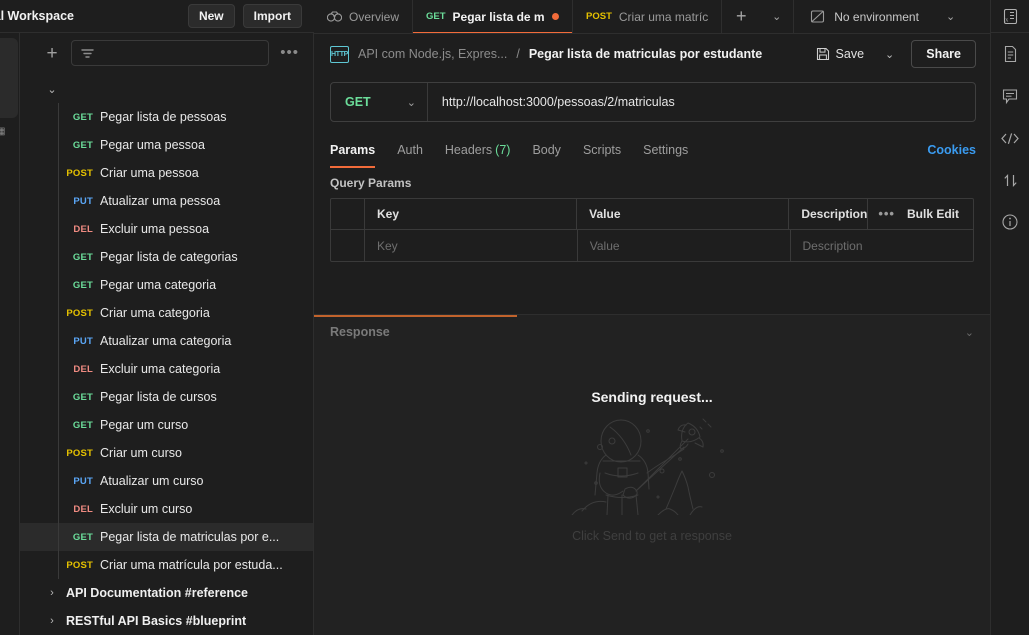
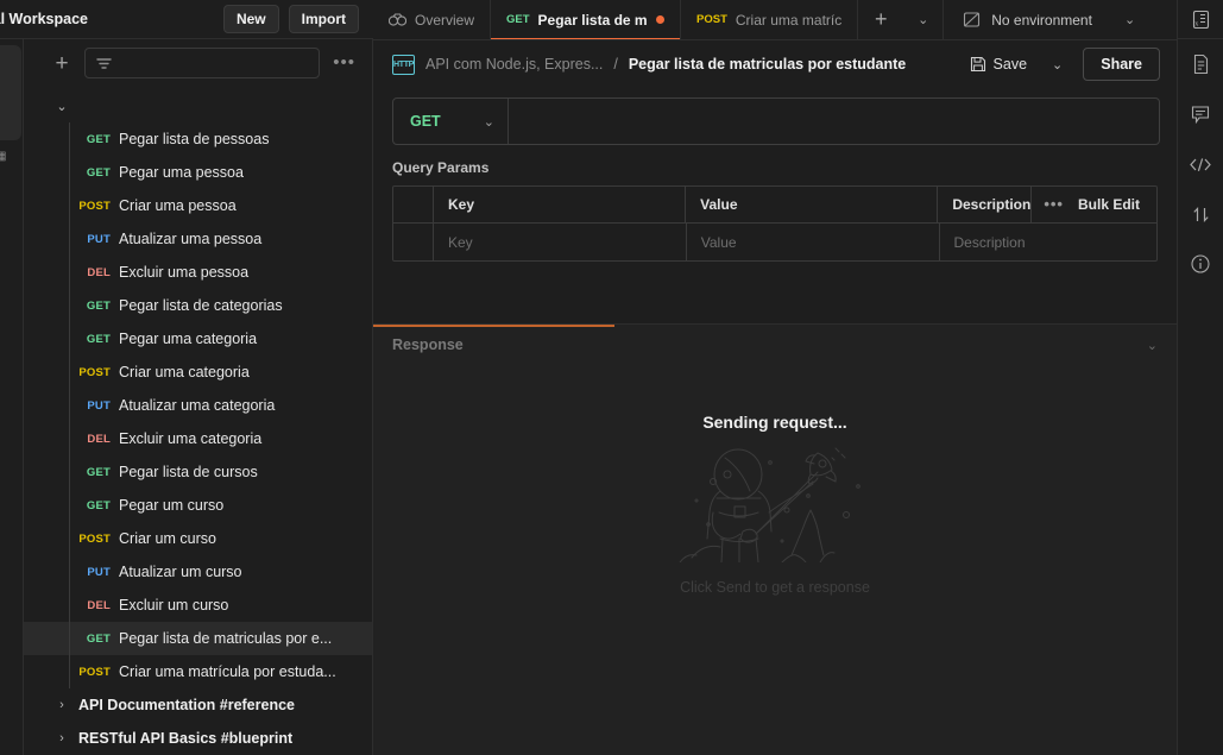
  ▦
  l Workspace
  New
  Import
  +
  •••
  ⌄
  GET
  Pegar lista de pessoas
  GET
  Pegar uma pessoa
  POST
  Criar uma pessoa
  PUT
  Atualizar uma pessoa
  DEL
  Excluir uma pessoa
  GET
  Pegar lista de categorias
  GET
  Pegar uma categoria
  POST
  Criar uma categoria
  PUT
  Atualizar uma categoria
  DEL
  Excluir uma categoria
  GET
  Pegar lista de cursos
  GET
  Pegar um curso
  POST
  Criar um curso
  PUT
  Atualizar um curso
  DEL
  Excluir um curso
  GET
  Pegar lista de matriculas por e...
  POST
  Criar uma matrícula por estuda...
  ›
  API Documentation #reference
  ›
  RESTful API Basics #blueprint
  Overview
  GET
  Pegar lista de m
  POST
  Criar uma matríc
  +
  ⌄
  No environment
  ⌄
  API com Node.js, Expres...
  /
  Pegar lista de matriculas por estudante
  Save
  ⌄
  Share
  GET
  ⌄
- http://localhost:3000/pessoas/2/matriculas
- Params
- Auth
- Headers
- (7)
- Body
- Scripts
- Settings
- Cookies
  Query Params
  Key
  Value
  Description
  •••
  Bulk Edit
  Key
  Value
  Description
  Response
  ⌄
  Sending request...
  Click Send to get a response
